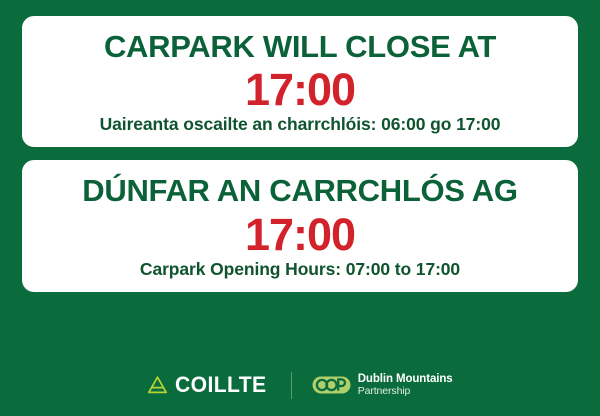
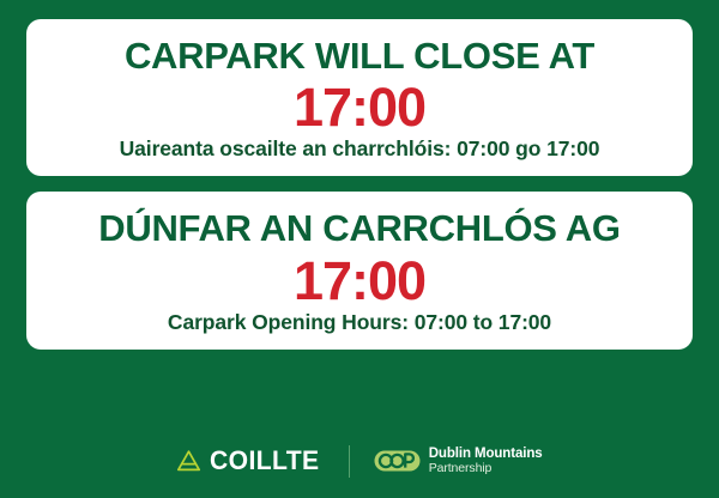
  CARPARK WILL CLOSE AT
  17:00
- Uaireanta oscailte an charrchlóis: 06:00 go 17:00
+ Uaireanta oscailte an charrchlóis: 07:00 go 17:00
  DÚNFAR AN CARRCHLÓS AG
  17:00
  Carpark Opening Hours: 07:00 to 17:00
  COILLTE
  Dublin Mountains
  Partnership
